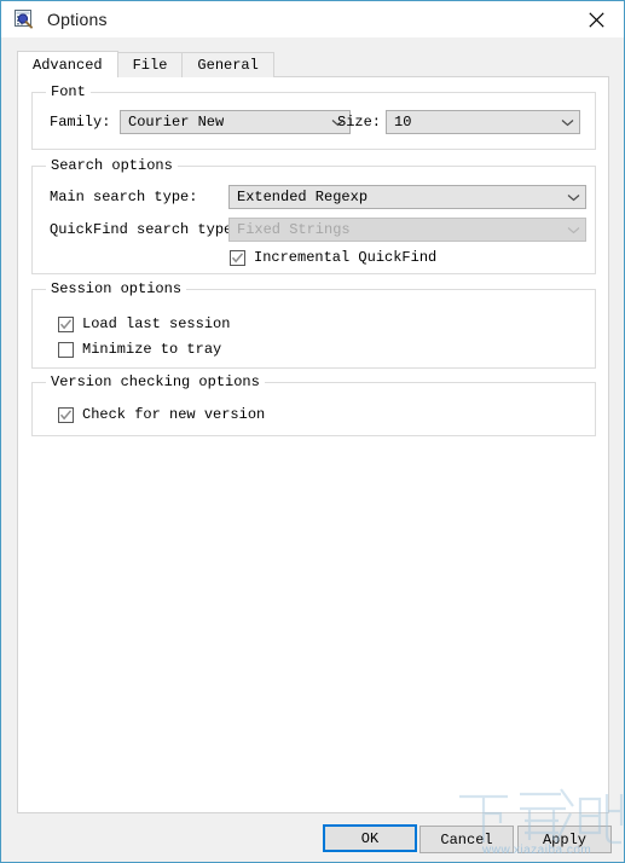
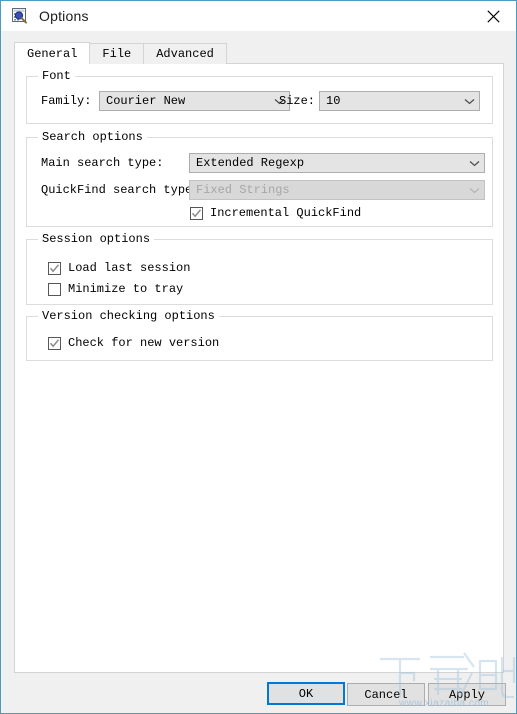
  Options
- Advanced
+ General
  File
- General
+ Advanced
  Font
  Family:
  Courier New
  Size:
  10
  Search options
  Main search type:
  Extended Regexp
  QuickFind search typ
  Fixed Strings
  Incremental QuickFind
  Session options
  Load last session
  Minimize to tray
  Version checking options
  Check for new version
  OK
  Cancel
  Apply
  www.xiazaiba.com
